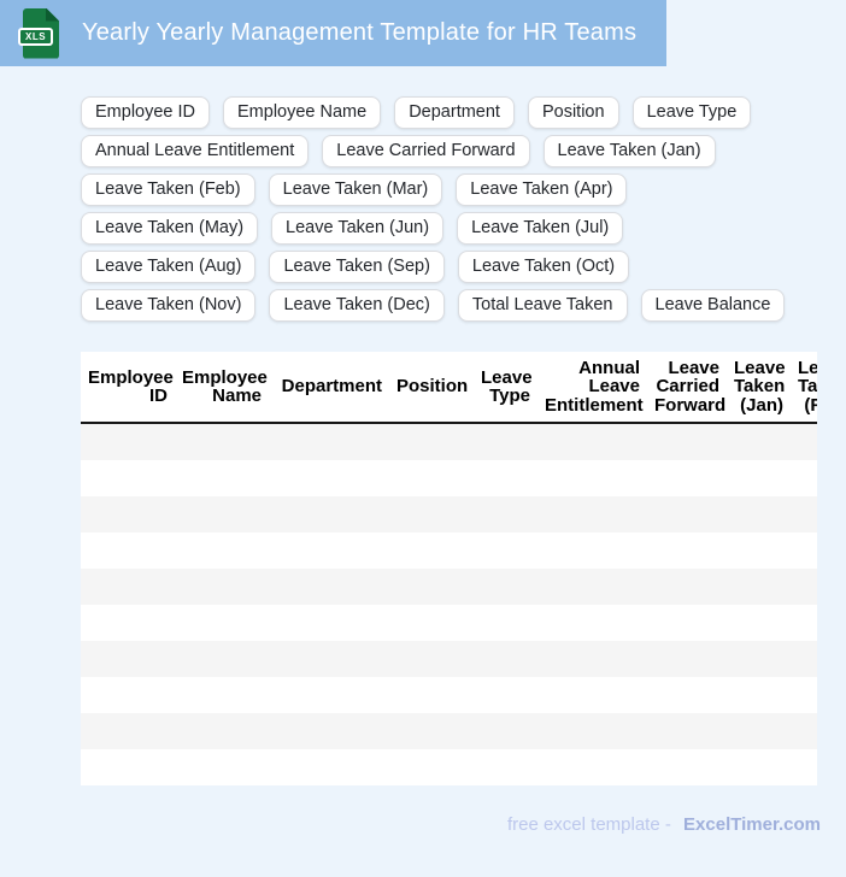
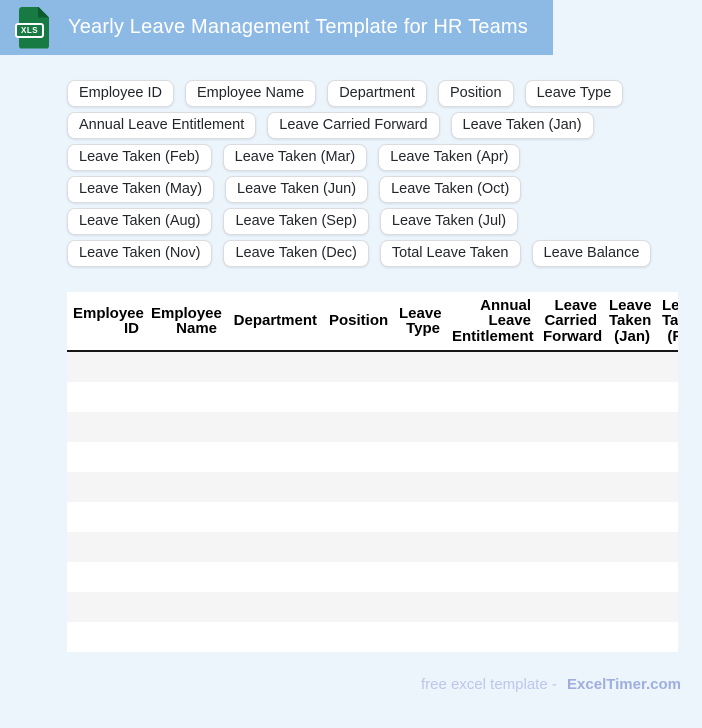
  XLS
- Yearly Yearly Management Template for HR Teams
+ Yearly Leave Management Template for HR Teams
  Employee ID
  Employee Name
  Department
  Position
  Leave Type
  Annual Leave Entitlement
  Leave Carried Forward
  Leave Taken (Jan)
  Leave Taken (Feb)
  Leave Taken (Mar)
  Leave Taken (Apr)
  Leave Taken (May)
  Leave Taken (Jun)
- Leave Taken (Jul)
+ Leave Taken (Oct)
  Leave Taken (Aug)
  Leave Taken (Sep)
- Leave Taken (Oct)
+ Leave Taken (Jul)
  Leave Taken (Nov)
  Leave Taken (Dec)
  Total Leave Taken
  Leave Balance
  Employee ID	Employee Name	Department	Position	Leave Type	Annual Leave Entitlement	Leave Carried Forward	Leave Taken (Jan)	Le Ta (F
  free excel template - ExcelTimer.com
